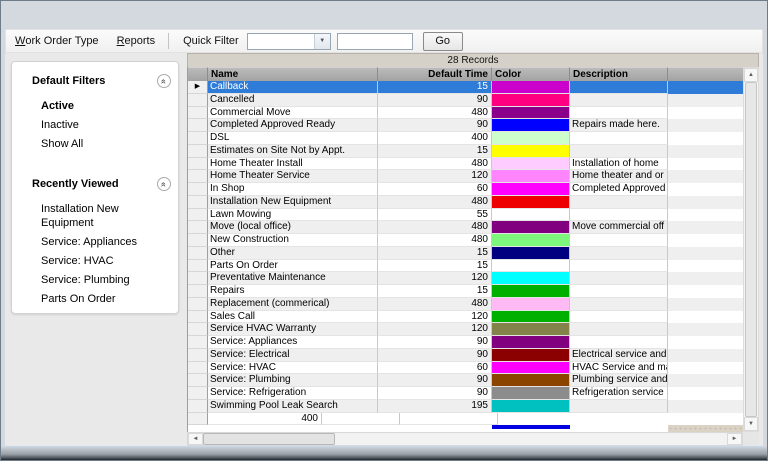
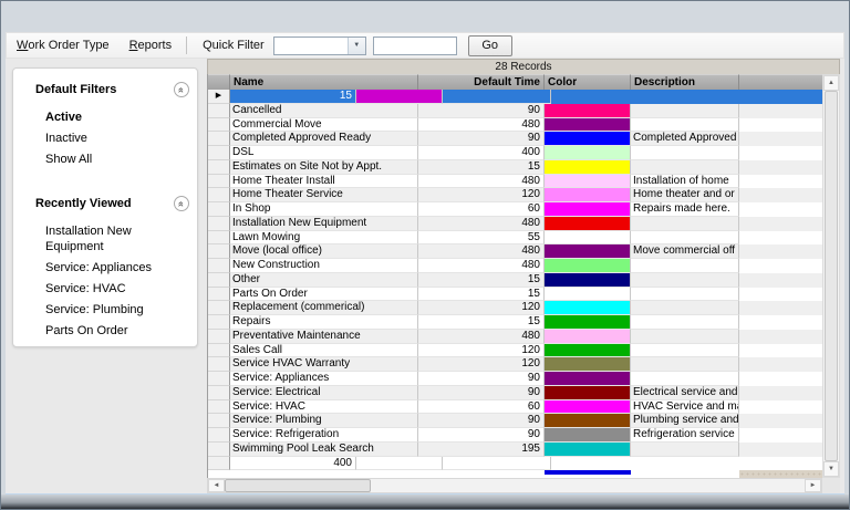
  W
  ork Order Type
  R
  eports
  Quick Filter
  Go
  Default Filters
  Active
  Inactive
  Show All
  Recently Viewed
  Installation New Equipment
  Service: Appliances
  Service: HVAC
  Service: Plumbing
  Parts On Order
  28 Records
  Name
  Default Time
  Color
  Description
- Callback
  15
  Cancelled
  90
  Commercial Move
  480
  Completed Approved Ready
  90
- Repairs made here.
+ Completed Approved
  DSL
  400
  Estimates on Site Not by Appt.
  15
  Home Theater Install
  480
  Installation of home
  Home Theater Service
  120
  Home theater and or
  In Shop
  60
- Completed Approved
+ Repairs made here.
  Installation New Equipment
  480
  Lawn Mowing
  55
  Move (local office)
  480
  Move commercial off
  New Construction
  480
  Other
  15
  Parts On Order
  15
- Preventative Maintenance
+ Replacement (commerical)
  120
  Repairs
  15
- Replacement (commerical)
+ Preventative Maintenance
  480
  Sales Call
  120
  Service HVAC Warranty
  120
  Service: Appliances
  90
  Service: Electrical
  90
  Electrical service and
  Service: HVAC
  60
  HVAC Service and m
  Service: Plumbing
  90
  Plumbing service and
  Service: Refrigeration
  90
  Refrigeration service
  Swimming Pool Leak Search
  195
  400
